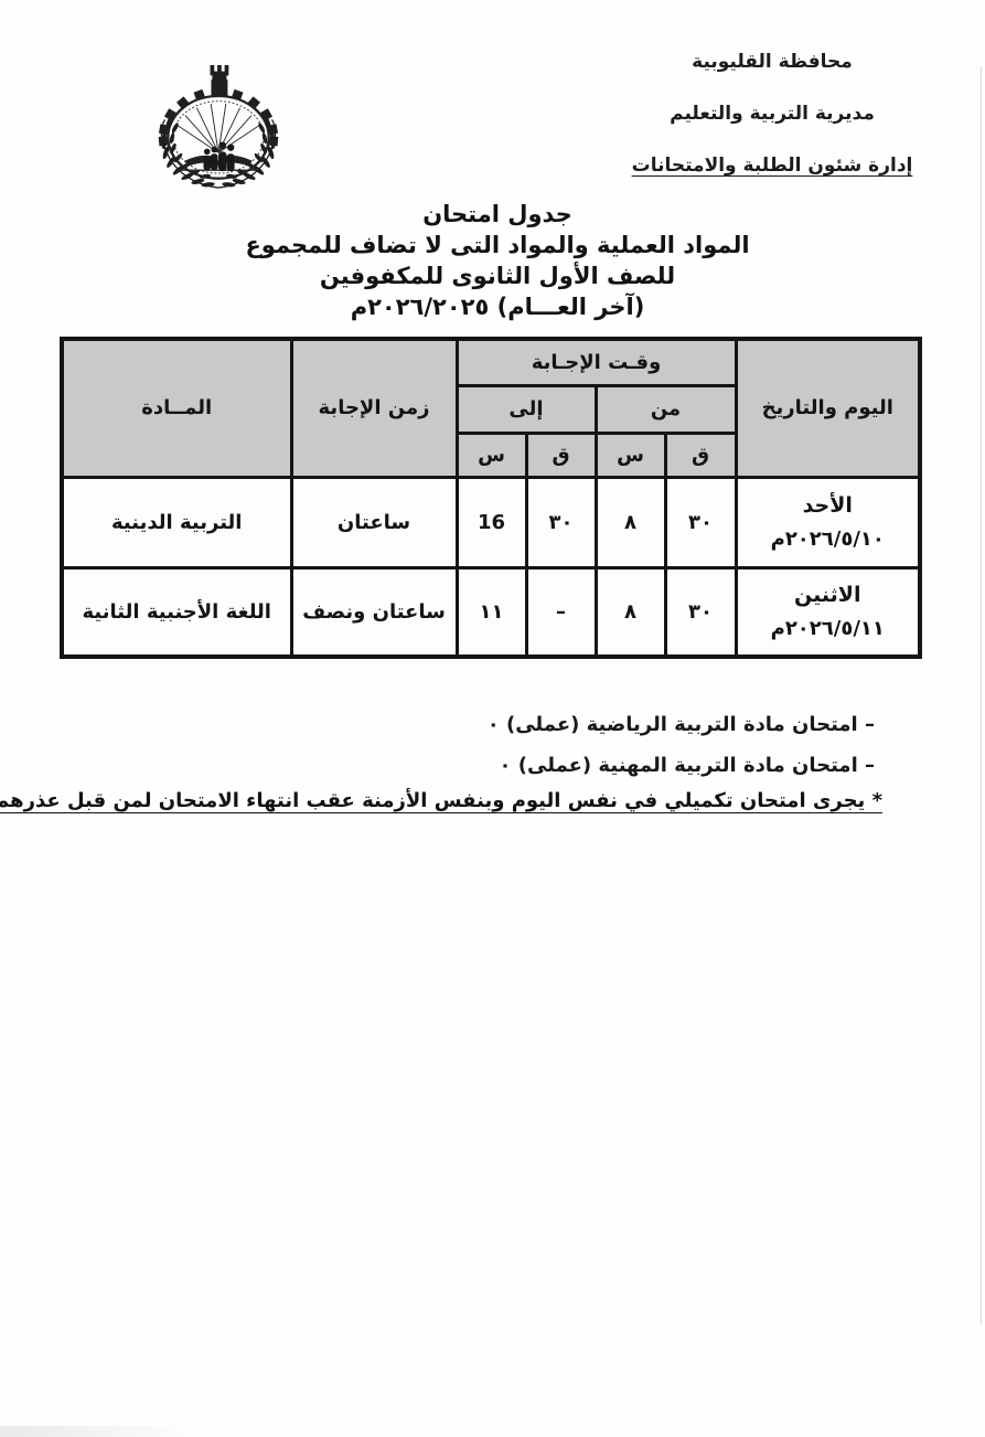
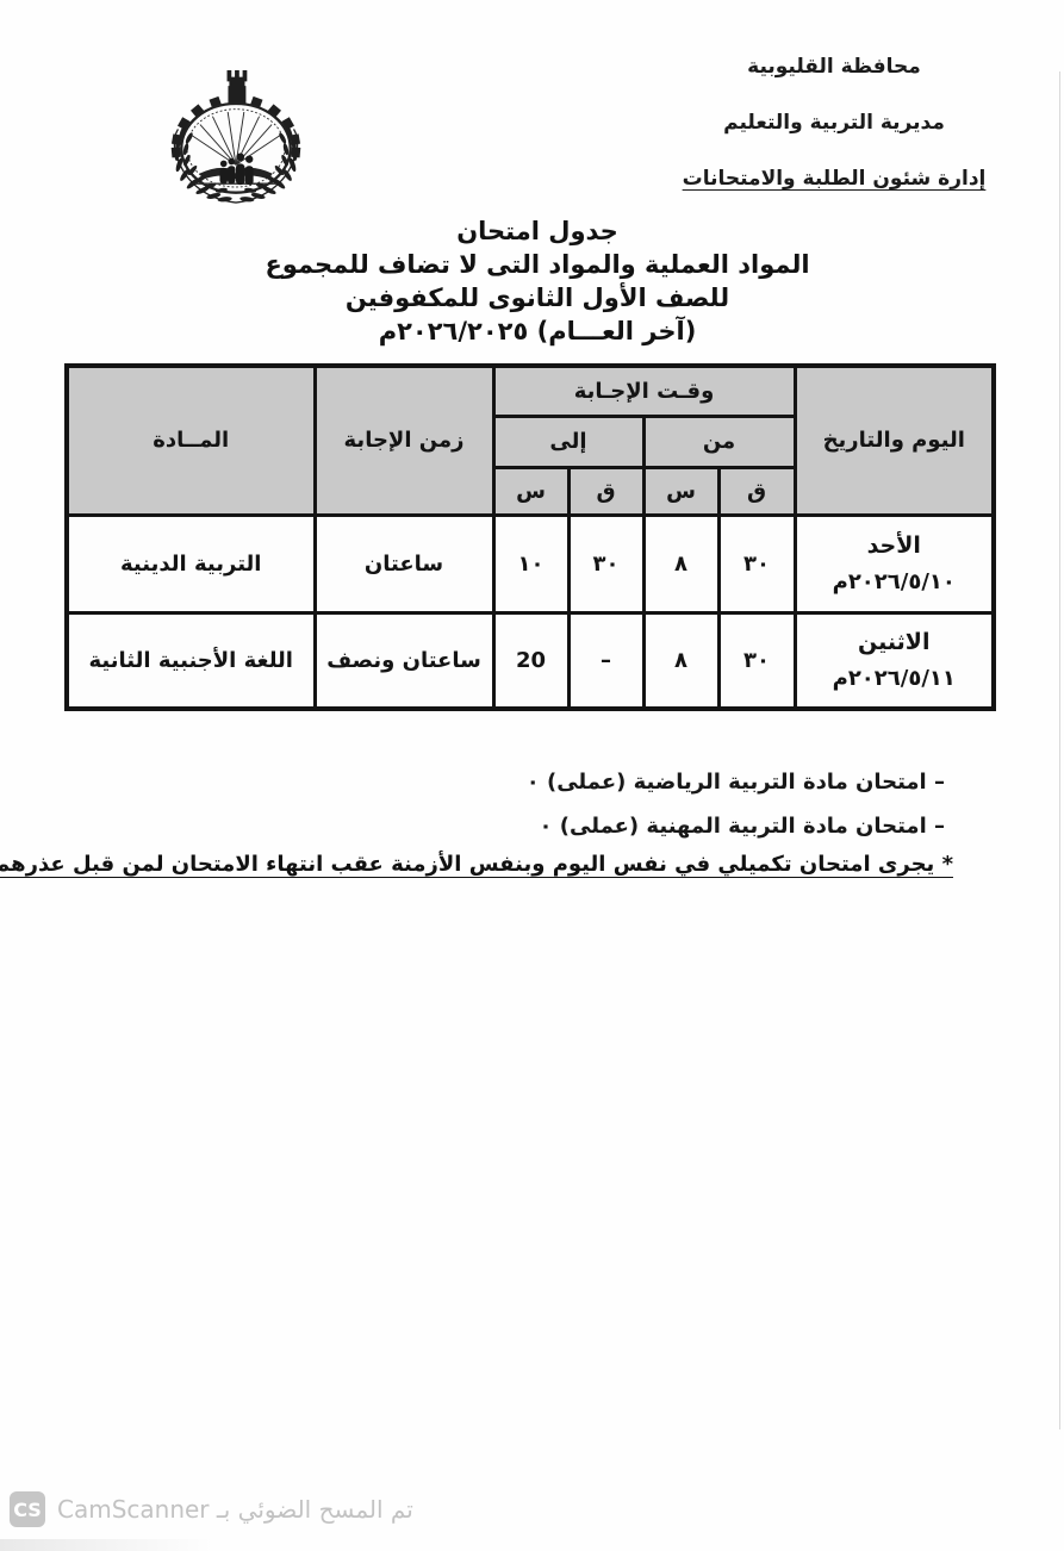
  محافظة القليوبية
  مديرية التربية والتعليم
  إدارة شئون الطلبة والامتحانات
  جدول امتحان
  المواد العملية والمواد التى لا تضاف للمجموع
  للصف الأول الثانوى للمكفوفين
  (آخر العـــام) ٢٠٢٦/٢٠٢٥م
  اليوم والتاريخ	وقـت الإجـابة	زمن الإجابة	المــادة
  من	إلى
  ق	س	ق	س
- الأحد ٢٠٢٦/٥/١٠م	٣٠	٨	٣٠	16	ساعتان	التربية الدينية
+ الأحد ٢٠٢٦/٥/١٠م	٣٠	٨	٣٠	١٠	ساعتان	التربية الدينية
- الاثنين ٢٠٢٦/٥/١١م	٣٠	٨	–	١١	ساعتان ونصف	اللغة الأجنبية الثانية
+ الاثنين ٢٠٢٦/٥/١١م	٣٠	٨	–	20	ساعتان ونصف	اللغة الأجنبية الثانية
  – امتحان مادة التربية الرياضية (عملى) ٠
  – امتحان مادة التربية المهنية (عملى) ٠
  * يجرى امتحان تكميلي في نفس اليوم وبنفس الأزمنة عقب انتهاء الامتحان لمن قبل عذرهم
+ CS
+ تم المسح الضوئي بـ CamScanner
